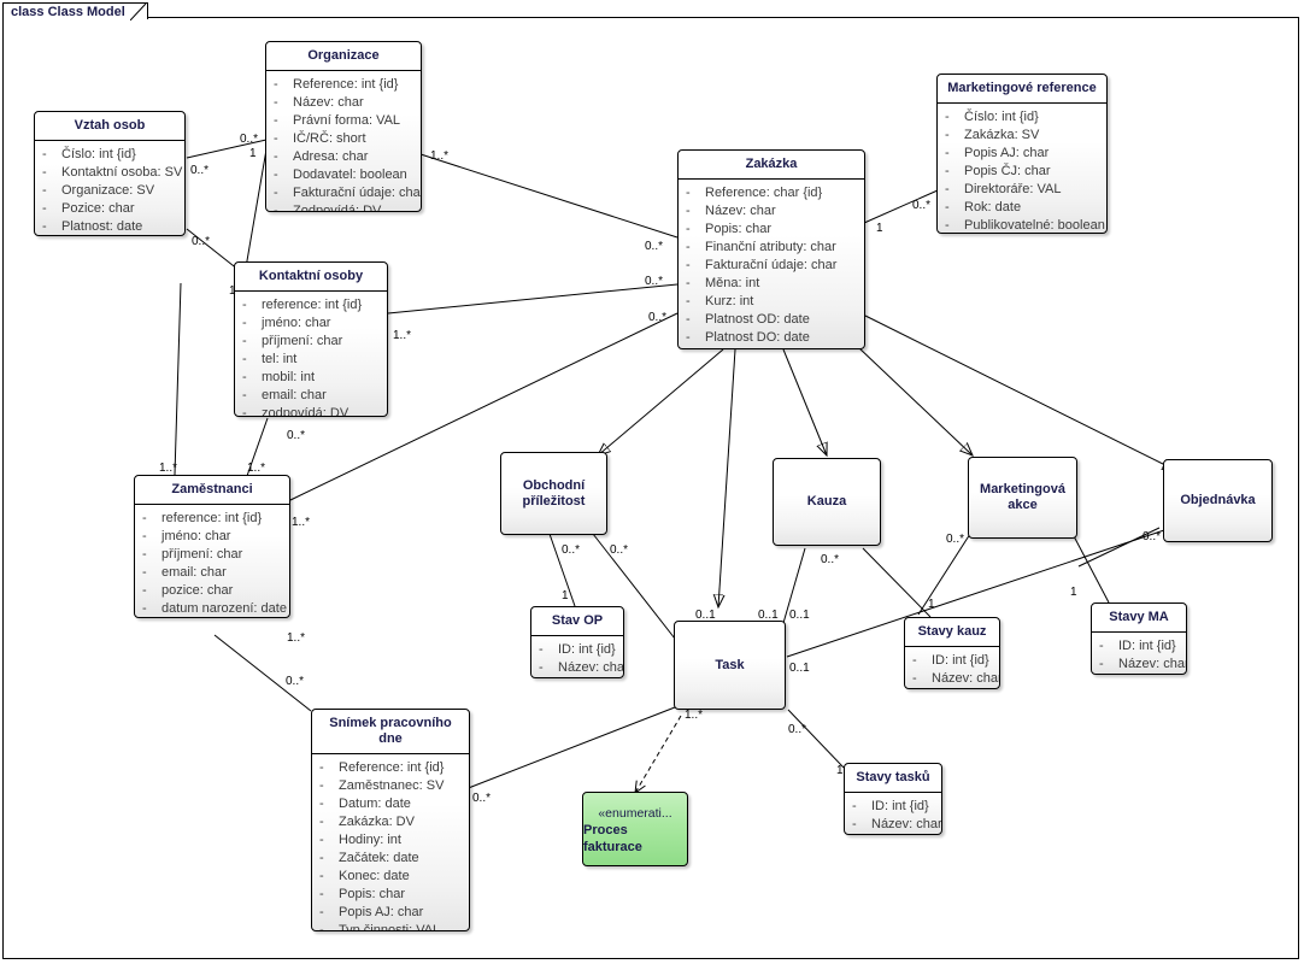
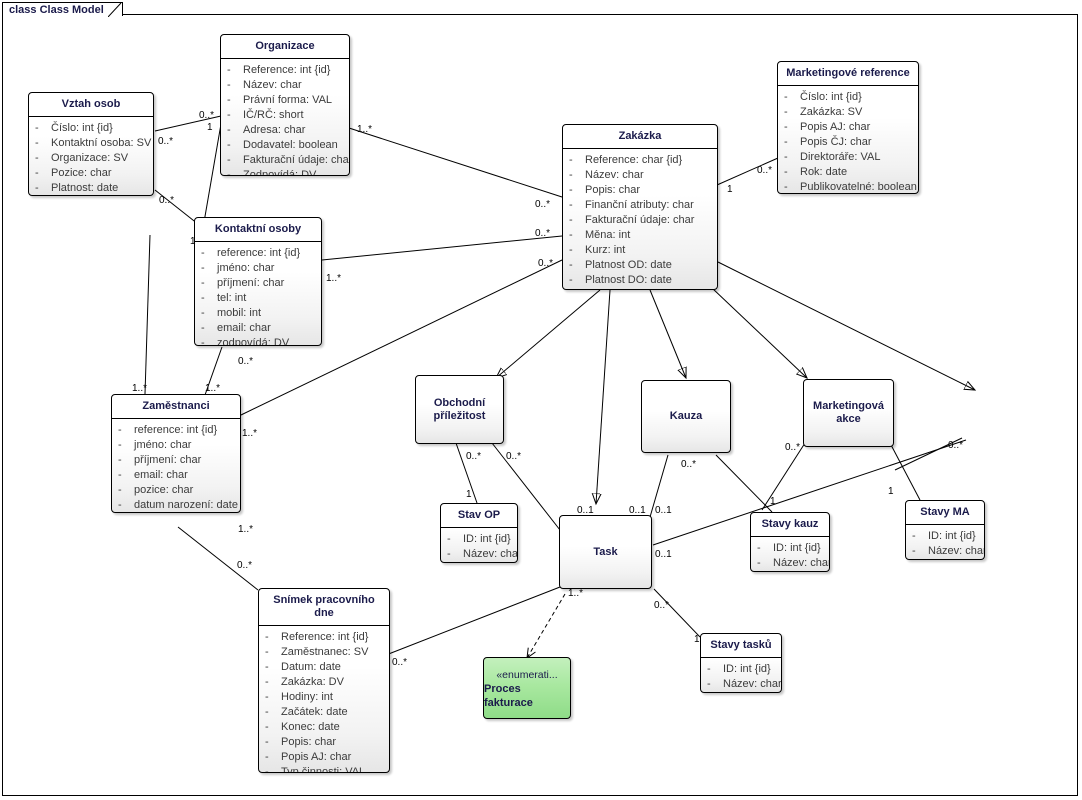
  class Class Model
  Vztah osob
  -
  Číslo: int {id}
  -
  Kontaktní osoba: SV
  -
  Organizace: SV
  -
  Pozice: char
  -
  Platnost: date
  Organizace
  -
  Reference: int {id}
  -
  Název: char
  -
  Právní forma: VAL
  -
  IČ/RČ: short
  -
  Adresa: char
  -
  Dodavatel: boolean
  -
  Fakturační údaje: cha
  Marketingové reference
  -
  Číslo: int {id}
  -
  Zakázka: SV
  -
  Popis AJ: char
  -
  Popis ČJ: char
  -
  Direktoráře: VAL
  -
  Rok: date
  -
  Publikovatelné: boolean
  Kontaktní osoby
  -
  reference: int {id}
  -
  jméno: char
  -
  příjmení: char
  -
  tel: int
  -
  mobil: int
  -
  email: char
  -
  zodpovídá: DV
  Zakázka
  -
  Reference: char {id}
  -
  Název: char
  -
  Popis: char
  -
  Finanční atributy: char
  -
  Fakturační údaje: char
  -
  Měna: int
  -
  Kurz: int
  -
  Platnost OD: date
  -
  Platnost DO: date
  Zaměstnanci
  -
  reference: int {id}
  -
  jméno: char
  -
  příjmení: char
  -
  email: char
  -
  pozice: char
  -
  datum narození: date
  Obchodní
  příležitost
  Kauza
  Marketingová
  akce
- Objednávka
  Stav OP
  -
  ID: int {id}
  -
  Název: cha
  Task
  Stavy kauz
  -
  ID: int {id}
  -
  Název: cha
  Stavy MA
  -
  ID: int {id}
  -
  Název: cha
  Stavy tasků
  -
  ID: int {id}
  -
  Název: char
  Snímek pracovního dne
  -
  Reference: int {id}
  -
  Zaměstnanec: SV
  -
  Datum: date
  -
  Zakázka: DV
  -
  Hodiny: int
  -
  Začátek: date
  -
  Konec: date
  -
  Popis: char
  -
  Popis AJ: char
  «enumerati...
  Proces fakturace
  0..*
  0..*
  1
  0..*
  1
  1..*
  1..*
  0..*
  1..*
  1..*
  1..*
  0..*
  0..*
  0..*
  0..*
  1
  0..*
  0..*
  0..*
  1
  0..1
  0..1
  0..1
  0..1
  1
  0..*
  0..*
  1
  1
  1..*
  0..*
  0..*
  1..*
  0..*
